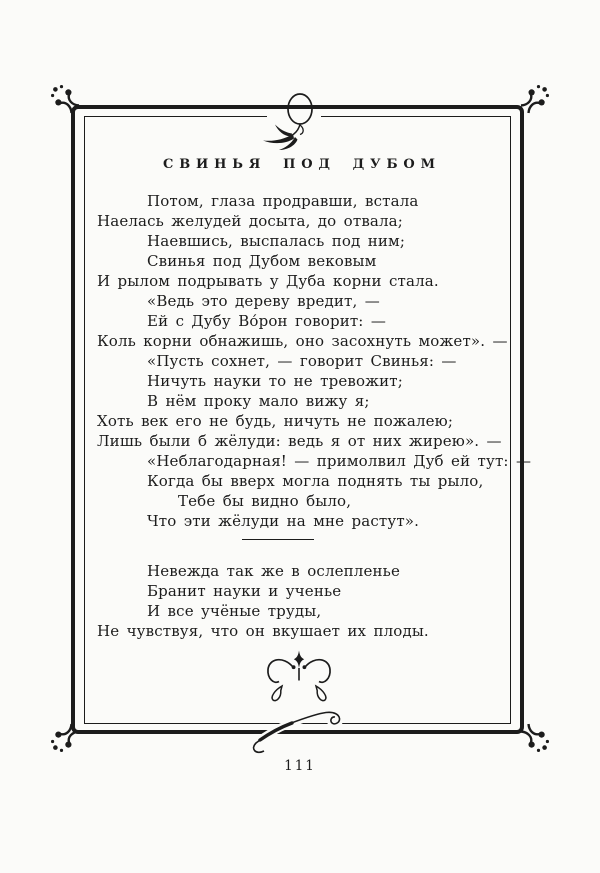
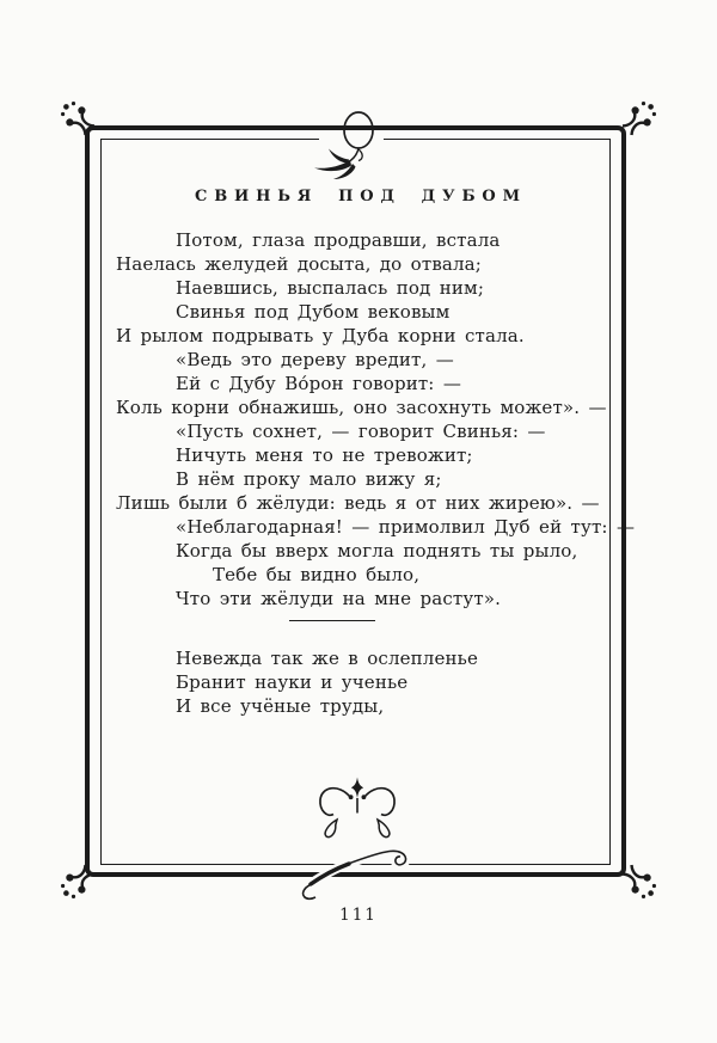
  СВИНЬЯ ПОД ДУБОМ
  Потом, глаза продравши, встала
  Наелась желудей досыта, до отвала;
  Наевшись, выспалась под ним;
  Свинья под Дубом вековым
  И рылом подрывать у Дуба корни стала.
  «Ведь это дереву вредит, —
  Ей с Дубу Во́рон говорит: —
  Коль корни обнажишь, оно засохнуть может». —
  «Пусть сохнет, — говорит Свинья: —
- Ничуть науки то не тревожит;
+ Ничуть меня то не тревожит;
  В нём проку мало вижу я;
- Хоть век его не будь, ничуть не пожалею;
  Лишь были б жёлуди: ведь я от них жирею». —
  «Неблагодарная! — примолвил Дуб ей тут: —
  Когда бы вверх могла поднять ты рыло,
  Тебе бы видно было,
  Что эти жёлуди на мне растут».
  Невежда так же в ослепленье
  Бранит науки и ученье
  И все учёные труды,
- Не чувствуя, что он вкушает их плоды.
  111
